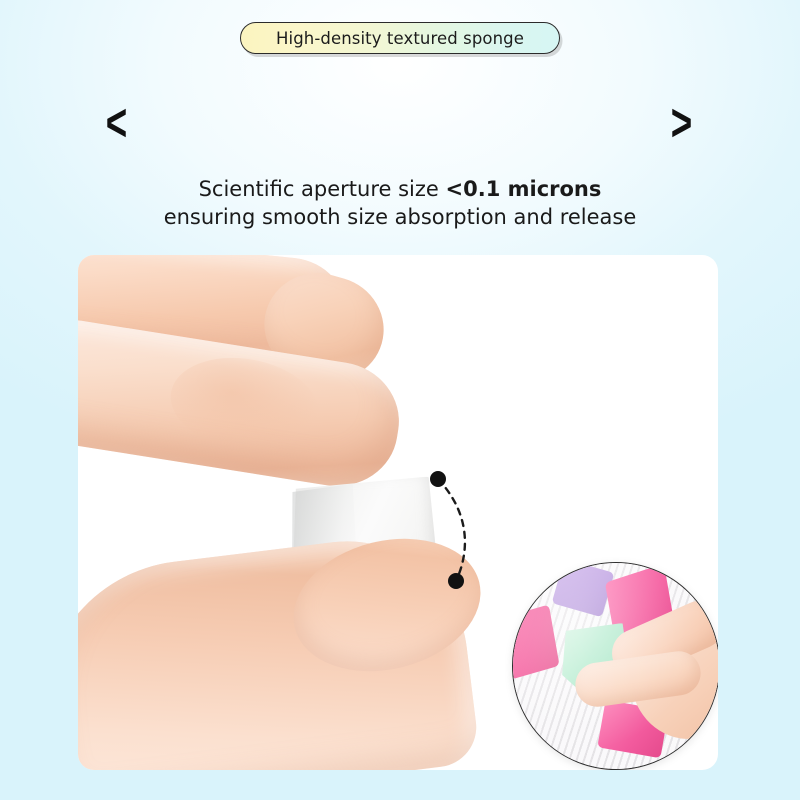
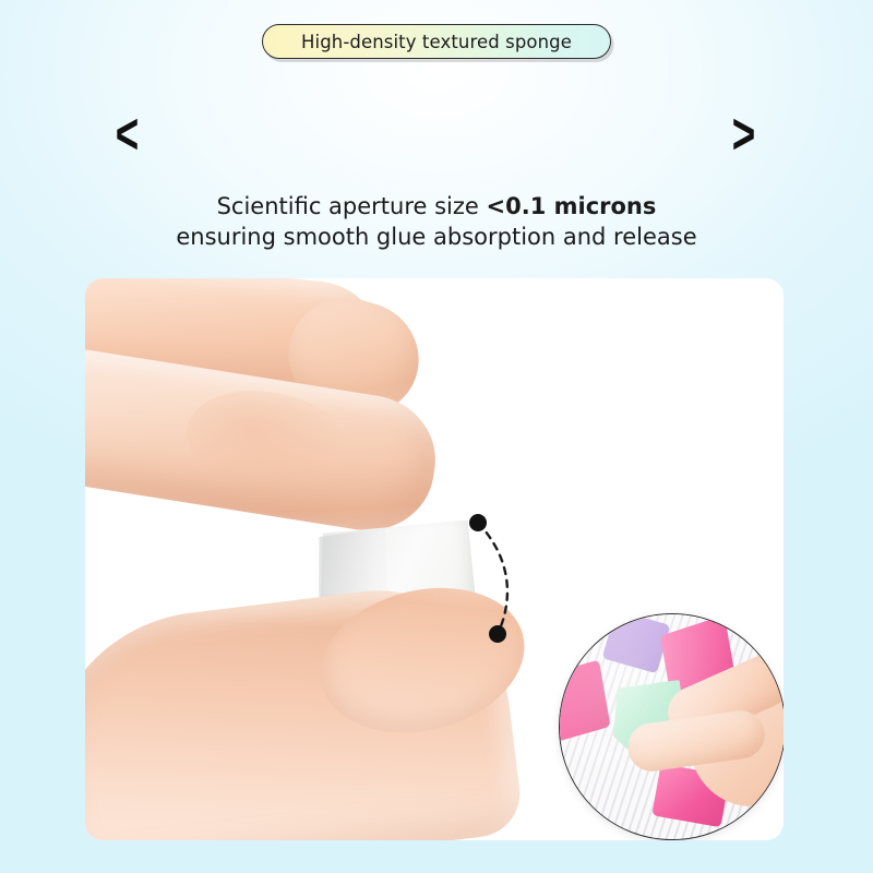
  High-density textured sponge
  <
  >
  Scientific aperture size <0.1 microns
- ensuring smooth size absorption and release
+ ensuring smooth glue absorption and release
